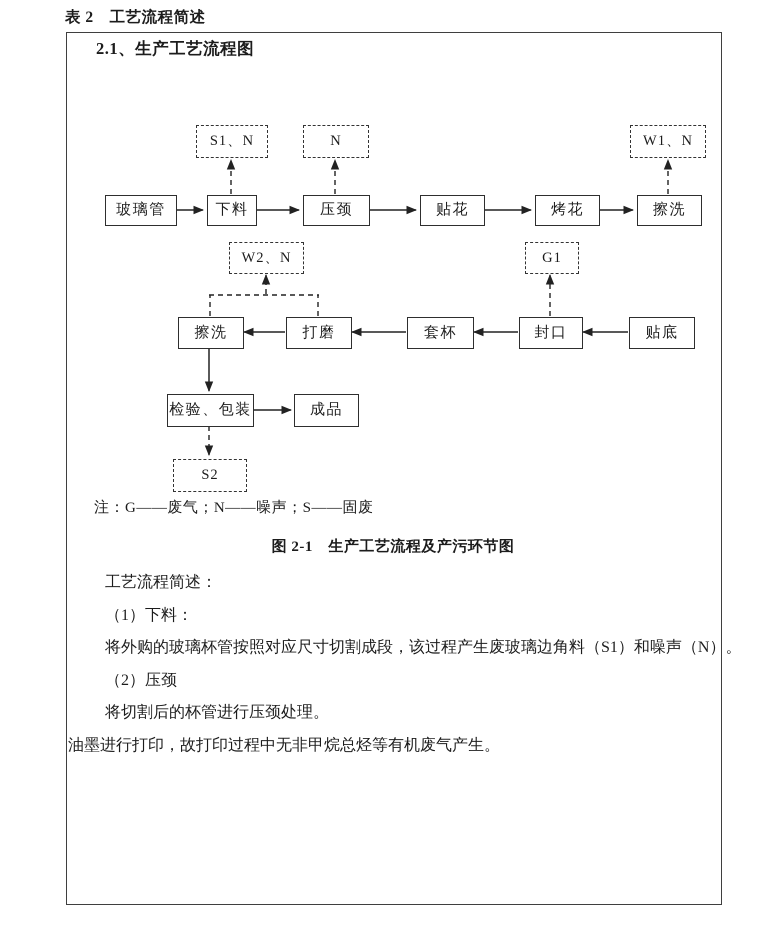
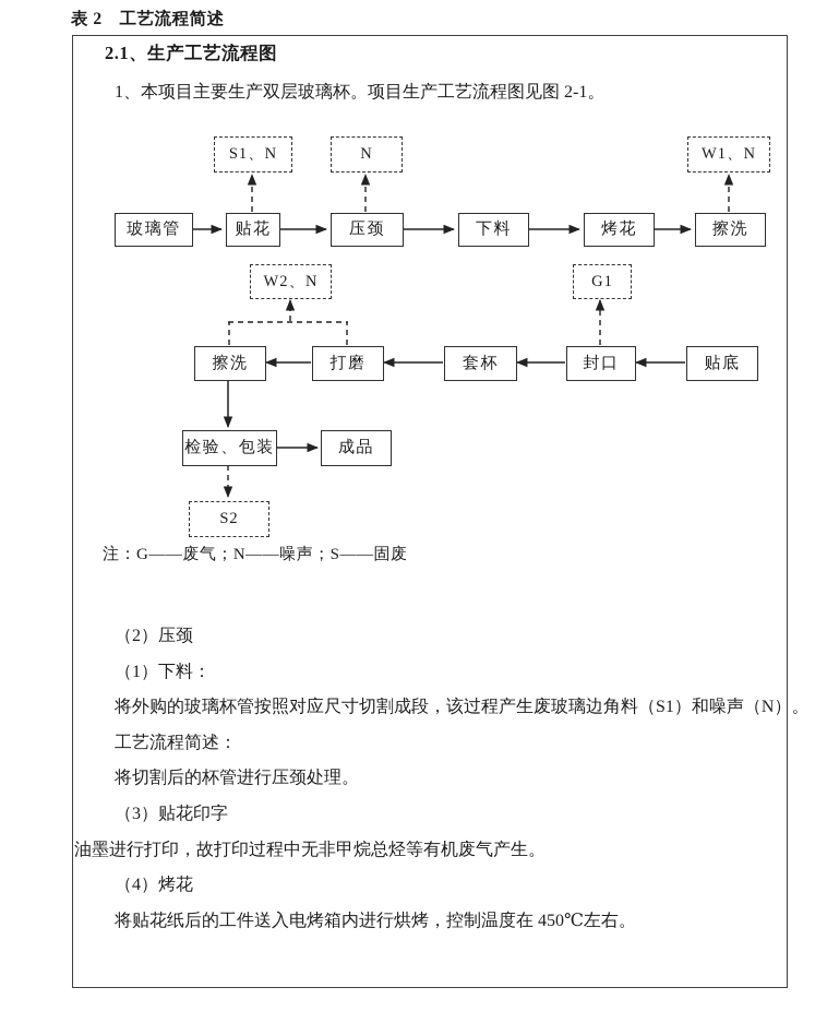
  表 2 工艺流程简述
  2.1、生产工艺流程图
+ 1、本项目主要生产双层玻璃杯。项目生产工艺流程图见图 2-1。
  玻璃管
- 下料
+ 贴花
  压颈
- 贴花
+ 下料
  烤花
  擦洗
  S1、N
  N
  W1、N
  贴底
  封口
  套杯
  打磨
  擦洗
  G1
  W2、N
  检验、包装
  成品
  S2
  注：G——废气；N——噪声；S——固废
- 图 2-1 生产工艺流程及产污环节图
- 工艺流程简述：
+ （2）压颈
  （1）下料：
  将外购的玻璃杯管按照对应尺寸切割成段，该过程产生废玻璃边角料（S1）和噪声（N）。
- （2）压颈
+ 工艺流程简述：
  将切割后的杯管进行压颈处理。
+ （3）贴花印字
  油墨进行打印，故打印过程中无非甲烷总烃等有机废气产生。
+ （4）烤花
+ 将贴花纸后的工件送入电烤箱内进行烘烤，控制温度在 450℃左右。
